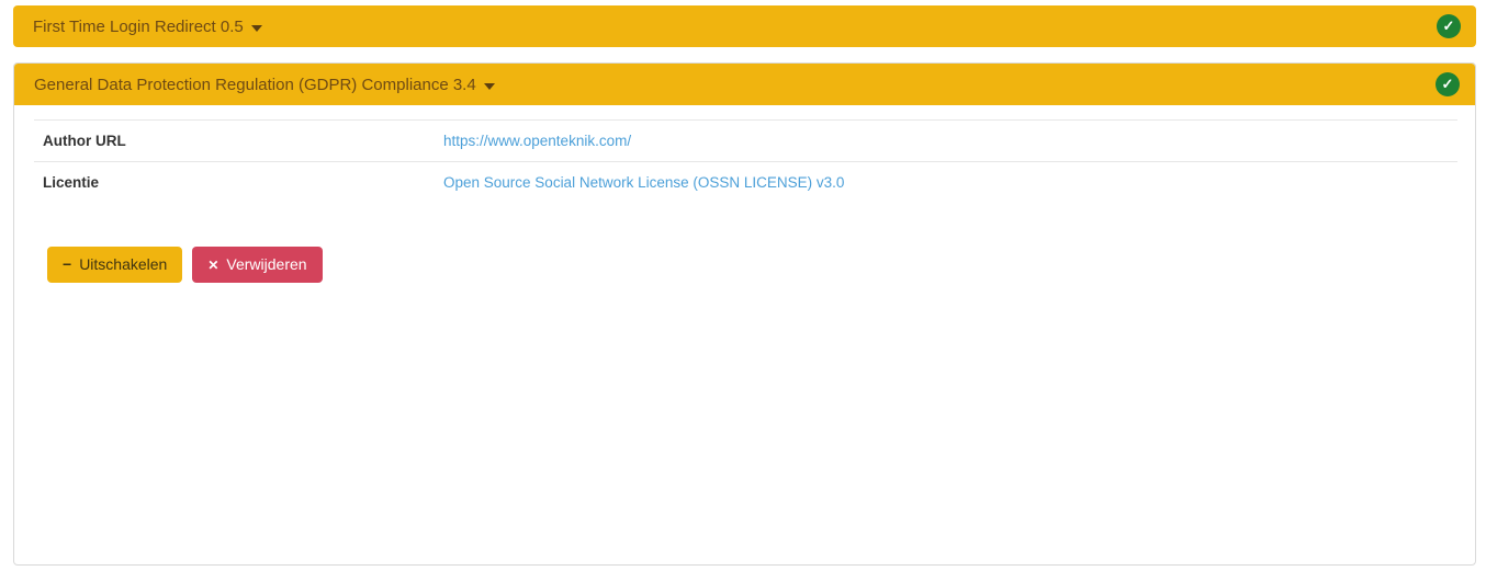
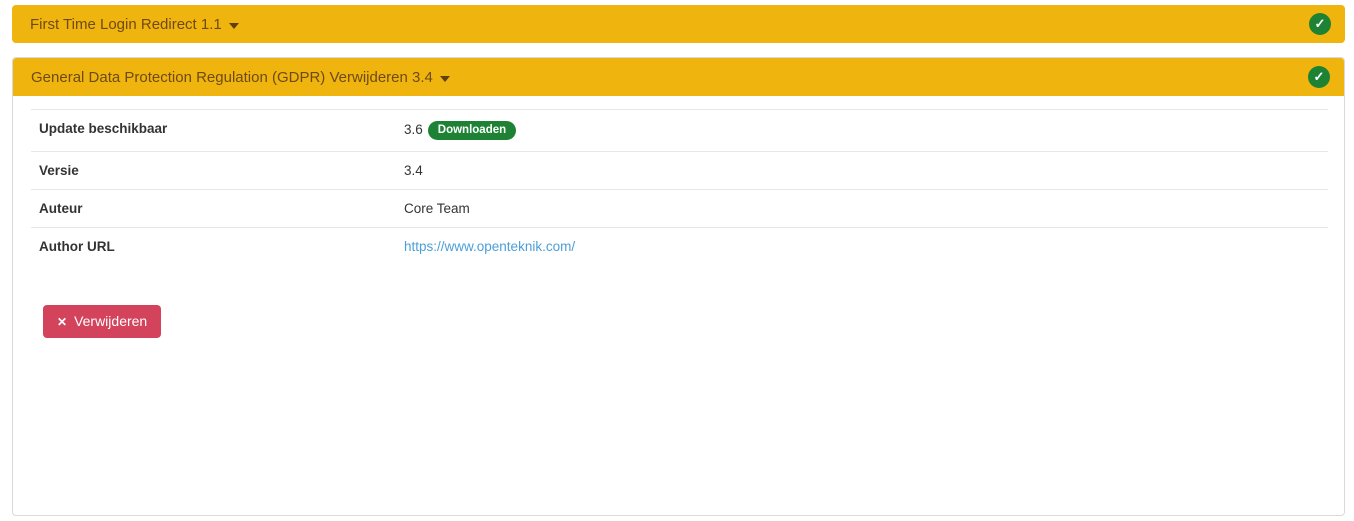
- First Time Login Redirect 0.5
+ First Time Login Redirect 1.1
  ✓
- General Data Protection Regulation (GDPR) Compliance 3.4
+ General Data Protection Regulation (GDPR) Verwijderen 3.4
  ✓
+ Update beschikbaar	3.6 Downloaden
+ Versie	3.4
+ Auteur	Core Team
  Author URL	https://www.openteknik.com/
- Licentie	Open Source Social Network License (OSSN LICENSE) v3.0
- Uitschakelen
  Verwijderen
